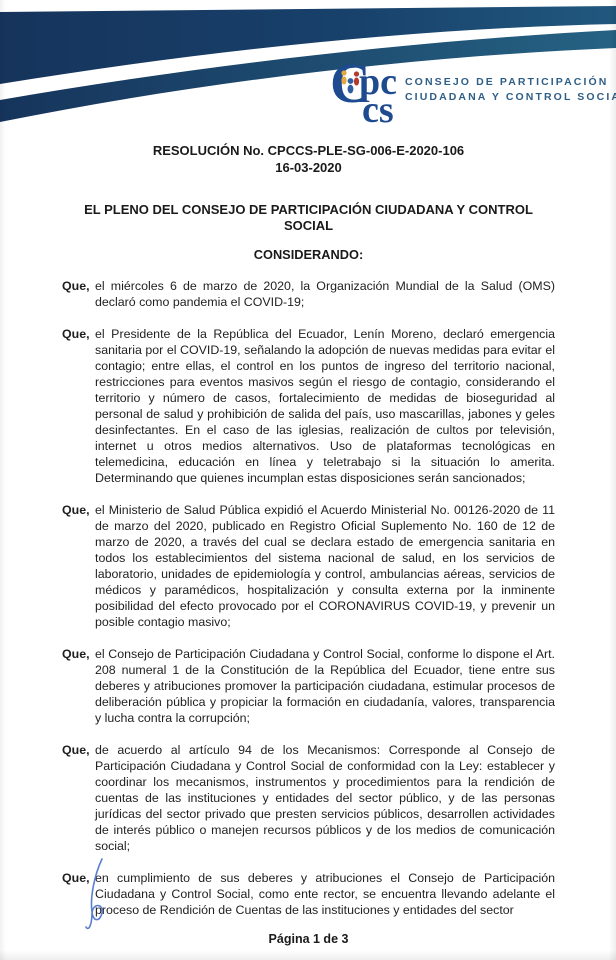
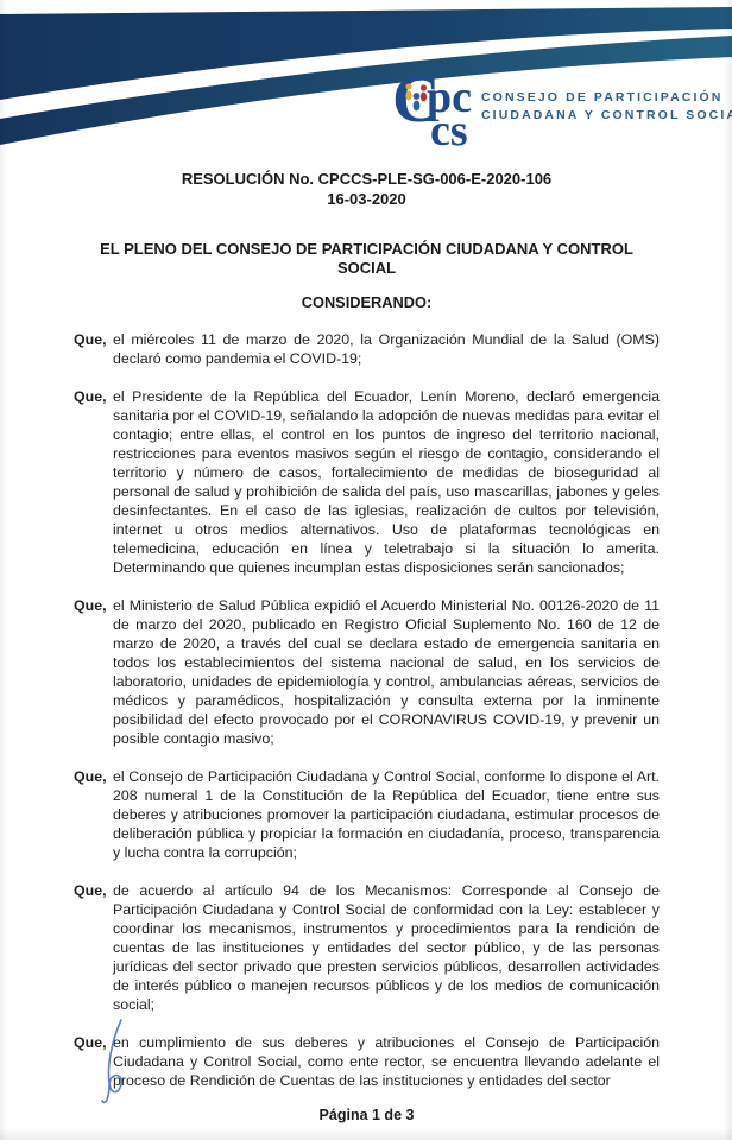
  C
  pc
  cs
  CONSEJO DE PARTICIPACIÓN
  CIUDADANA Y CONTROL SOC
  RESOLUCIÓN No. CPCCS-PLE-SG-006-E-2020-106
  16-03-2020
  EL PLENO DEL CONSEJO DE PARTICIPACIÓN CIUDADANA Y CONTROL
  SOCIAL
  CONSIDERANDO:
  Que,
- el miércoles 6 de marzo de 2020, la Organización Mundial de la Salud (OMS) declaró como pandemia el COVID-19;
+ el miércoles 11 de marzo de 2020, la Organización Mundial de la Salud (OMS) declaró como pandemia el COVID-19;
  Que,
  el Presidente de la República del Ecuador, Lenín Moreno, declaró emergencia sanitaria por el COVID-19, señalando la adopción de nuevas medidas para evitar el contagio; entre ellas, el control en los puntos de ingreso del territorio nacional, restricciones para eventos masivos según el riesgo de contagio, considerando el territorio y número de casos, fortalecimiento de medidas de bioseguridad al personal de salud y prohibición de salida del país, uso mascarillas, jabones y geles desinfectantes. En el caso de las iglesias, realización de cultos por televisión, internet u otros medios alternativos. Uso de plataformas tecnológicas en telemedicina, educación en línea y teletrabajo si la situación lo amerita. Determinando que quienes incumplan estas disposiciones serán sancionados;
  Que,
  el Ministerio de Salud Pública expidió el Acuerdo Ministerial No. 00126-2020 de 11 de marzo del 2020, publicado en Registro Oficial Suplemento No. 160 de 12 de marzo de 2020, a través del cual se declara estado de emergencia sanitaria en todos los establecimientos del sistema nacional de salud, en los servicios de laboratorio, unidades de epidemiología y control, ambulancias aéreas, servicios de médicos y paramédicos, hospitalización y consulta externa por la inminente posibilidad del efecto provocado por el CORONAVIRUS COVID-19, y prevenir un posible contagio masivo;
  Que,
- el Consejo de Participación Ciudadana y Control Social, conforme lo dispone el Art. 208 numeral 1 de la Constitución de la República del Ecuador, tiene entre sus deberes y atribuciones promover la participación ciudadana, estimular procesos de deliberación pública y propiciar la formación en ciudadanía, valores, transparencia y lucha contra la corrupción;
+ el Consejo de Participación Ciudadana y Control Social, conforme lo dispone el Art. 208 numeral 1 de la Constitución de la República del Ecuador, tiene entre sus deberes y atribuciones promover la participación ciudadana, estimular procesos de deliberación pública y propiciar la formación en ciudadanía, proceso, transparencia y lucha contra la corrupción;
  Que,
  de acuerdo al artículo 94 de los Mecanismos: Corresponde al Consejo de Participación Ciudadana y Control Social de conformidad con la Ley: establecer y coordinar los mecanismos, instrumentos y procedimientos para la rendición de cuentas de las instituciones y entidades del sector público, y de las personas jurídicas del sector privado que presten servicios públicos, desarrollen actividades de interés público o manejen recursos públicos y de los medios de comunicación social;
  Que,
  en cumplimiento de sus deberes y atribuciones el Consejo de Participación Ciudadana y Control Social, como ente rector, se encuentra llevando adelante el proceso de Rendición de Cuentas de las instituciones y entidades del sector
  Página 1 de 3
